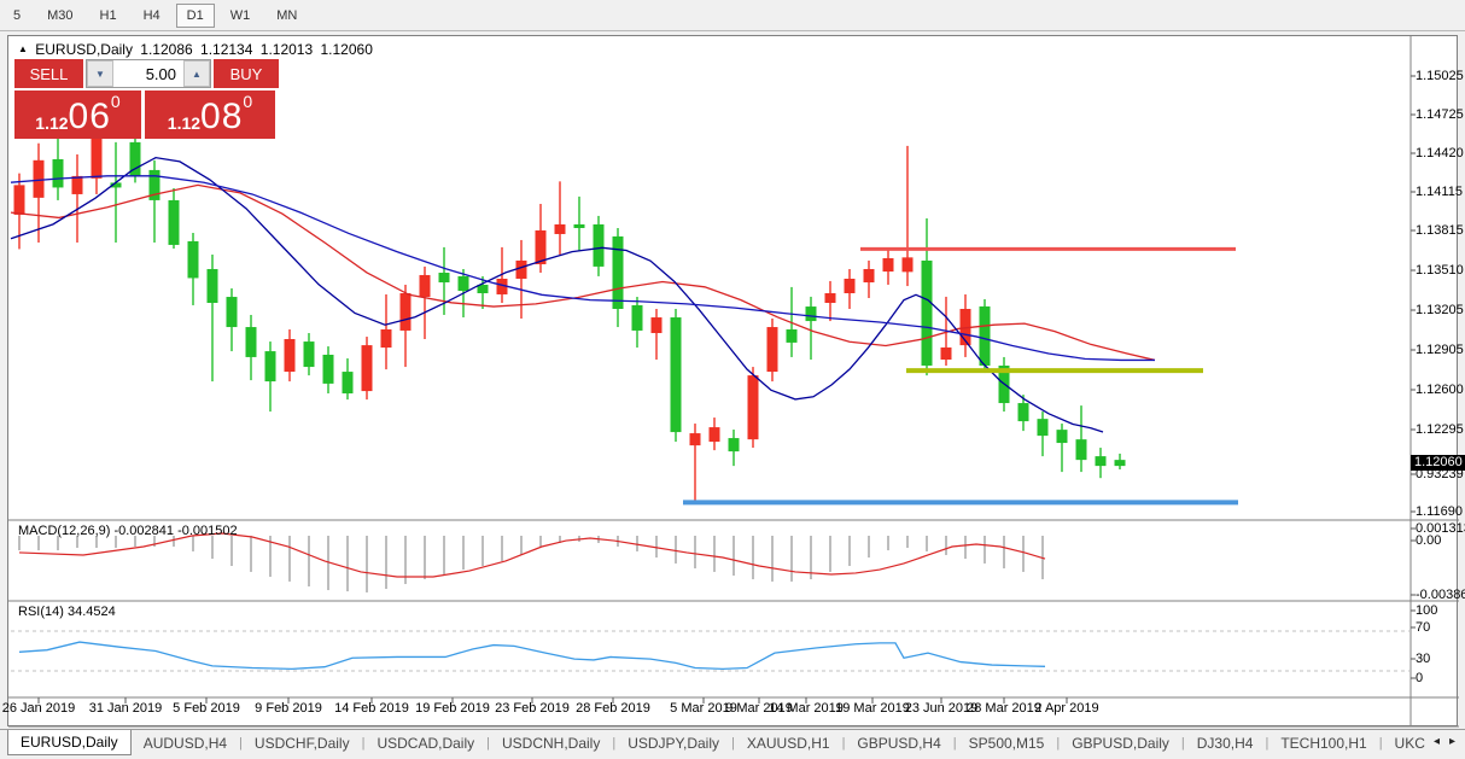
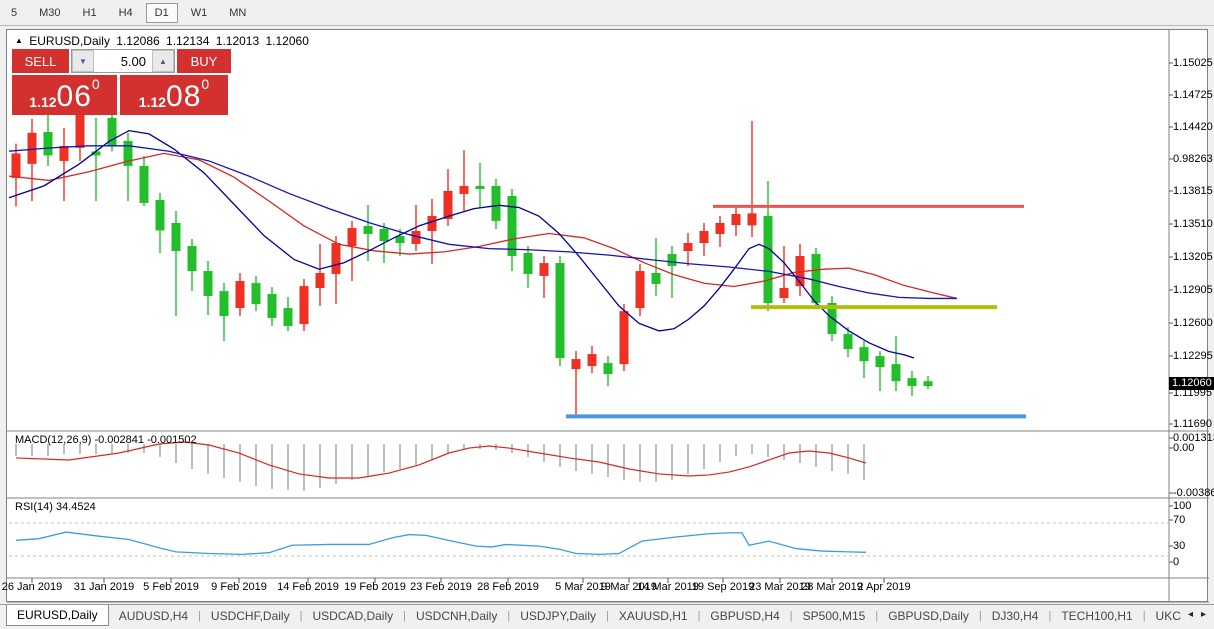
  5
  M30
  H1
  H4
  D1
  W1
  MN
  ▲ EURUSD,Daily 1.12086 1.12134 1.12013 1.12060
  SELL
  ▼
  5.00
  ▲
  BUY
  1.12
  06
  0
  1.12
  08
  0
  MACD(12,26,9) -0.002841 -0.001502
  RSI(14) 34.4524
  1.12060
  1.15025
  1.14725
  1.14420
- 1.14115
+ 0.98263
  1.13815
  1.13510
  1.13205
  1.12905
  1.12600
  1.12295
- 0.93239
+ 1.11995
  1.11690
  0.00131
  0.00
  -0.00386
  100
  70
  30
  0
  26 Jan 2019
  31 Jan 2019
  5 Feb 2019
  9 Feb 2019
  14 Feb 2019
  19 Feb 2019
  23 Feb 2019
  28 Feb 2019
  5 Mar 2019
  9 Mar 2019
  14 Mar 2019
- 19 Mar 2019
+ 19 Sep 2019
- 23 Jun 2019
+ 23 Mar 2019
  28 Mar 2019
  2 Apr 2019
  EURUSD,Daily
  AUDUSD,H4
  |
  USDCHF,Daily
  |
  USDCAD,Daily
  |
  USDCNH,Daily
  |
  USDJPY,Daily
  |
  XAUUSD,H1
  |
  GBPUSD,H4
  |
  SP500,M15
  |
  GBPUSD,Daily
  |
  DJ30,H4
  |
  TECH100,H1
  |
  UKC
  ◂
  ▸
